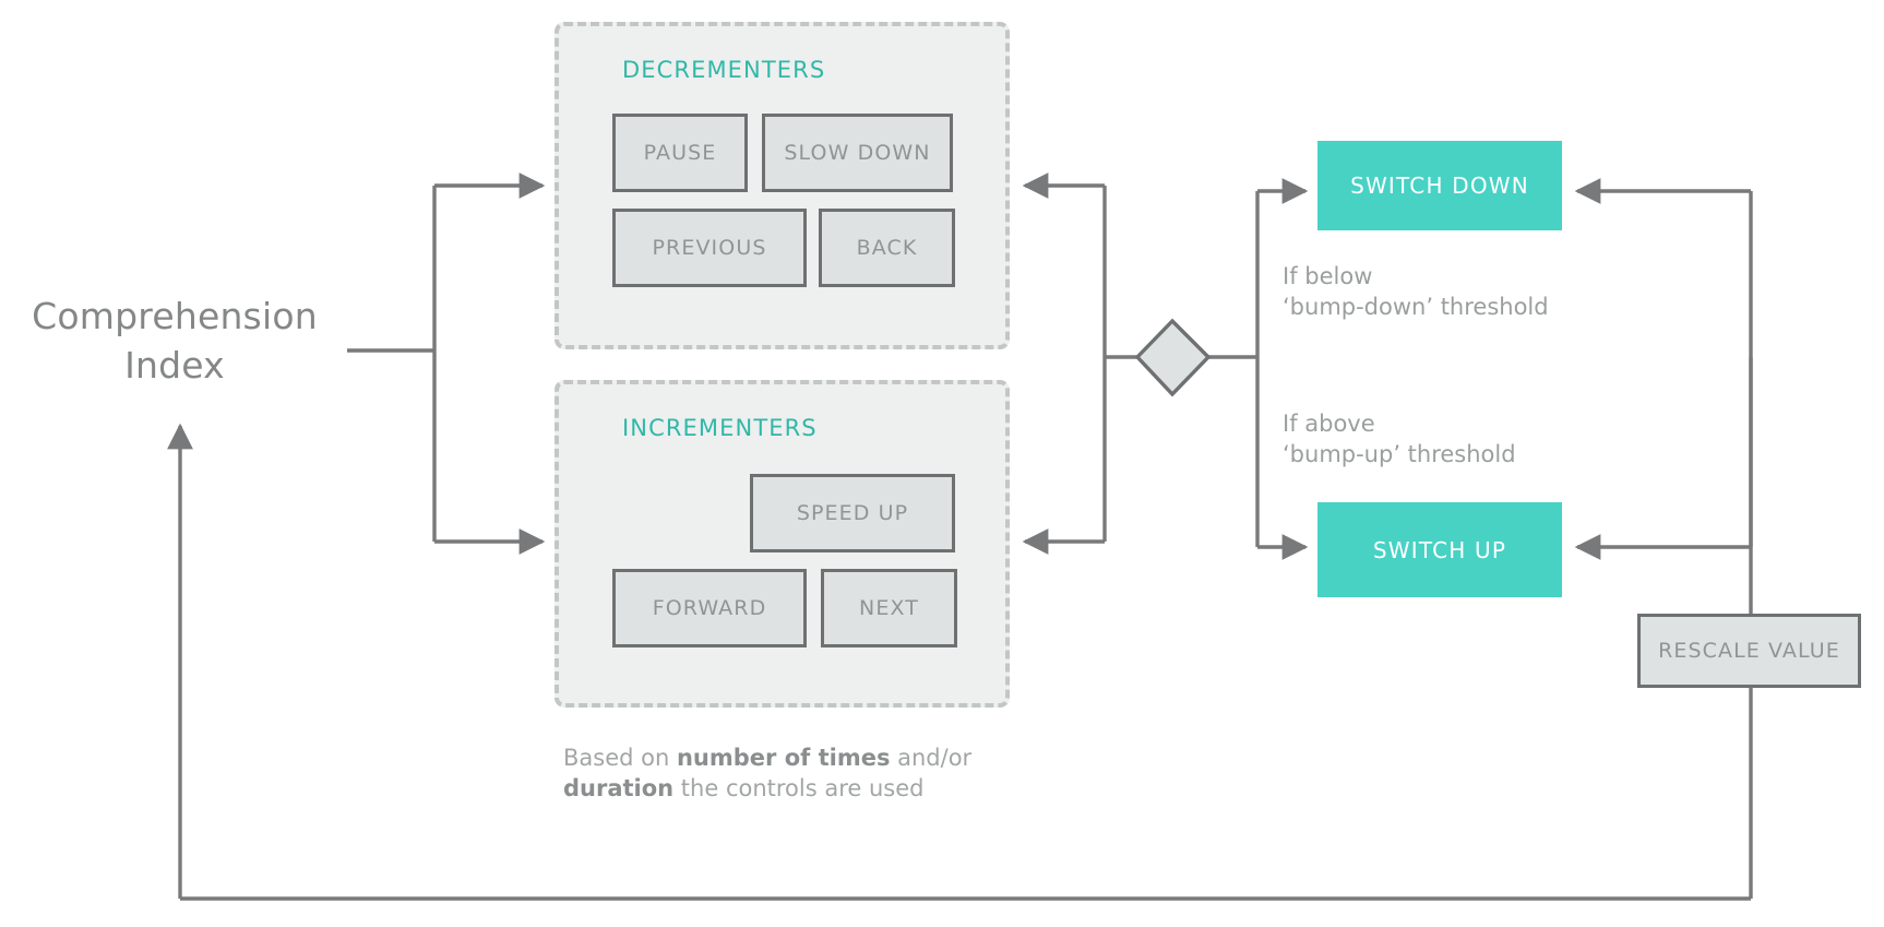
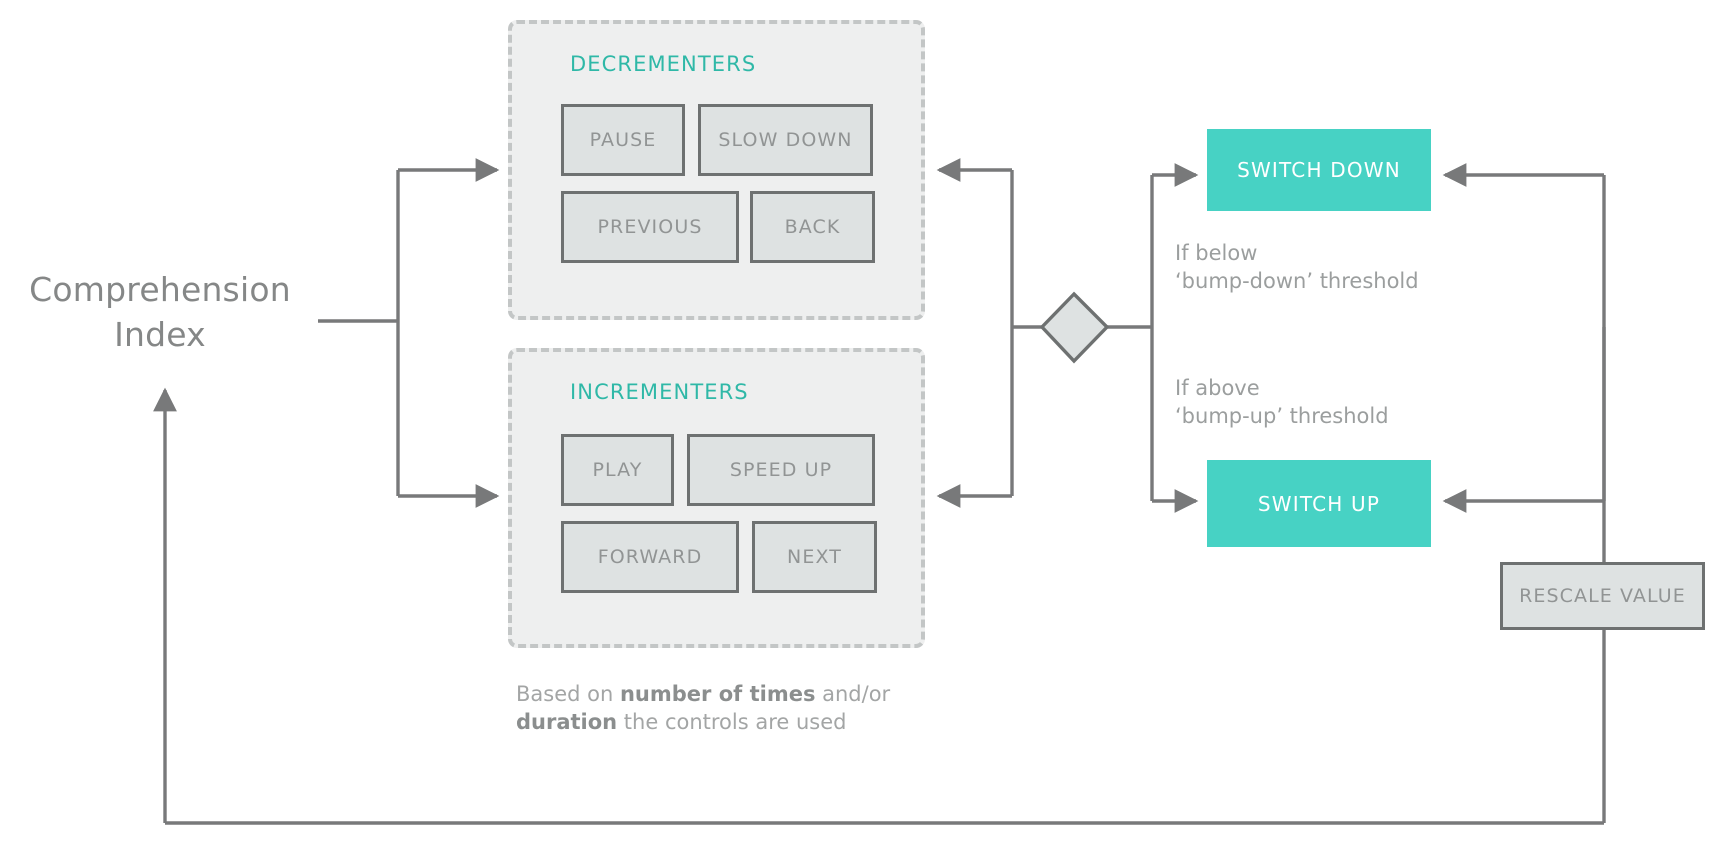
  Comprehension
  Index
  DECREMENTERS
  PAUSE
  SLOW DOWN
  PREVIOUS
  BACK
  INCREMENTERS
+ PLAY
  SPEED UP
  FORWARD
  NEXT
  Based on number of times and/or duration the controls are used
  SWITCH DOWN
  SWITCH UP
  If below
  ‘bump-down’ threshold
  If above
  ‘bump-up’ threshold
  RESCALE VALUE
